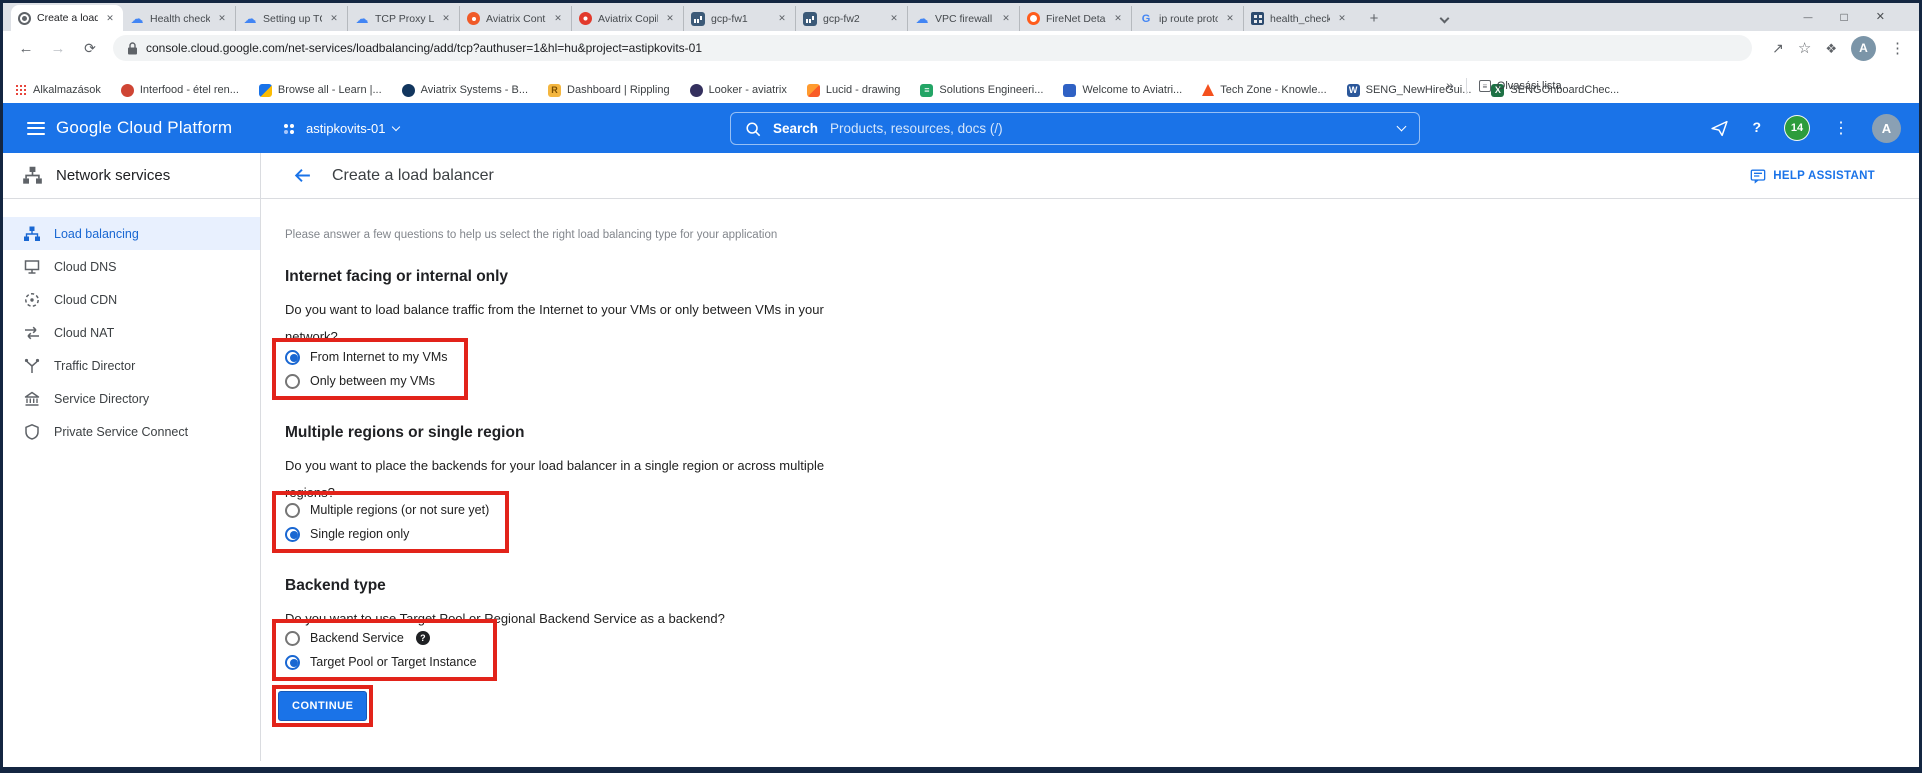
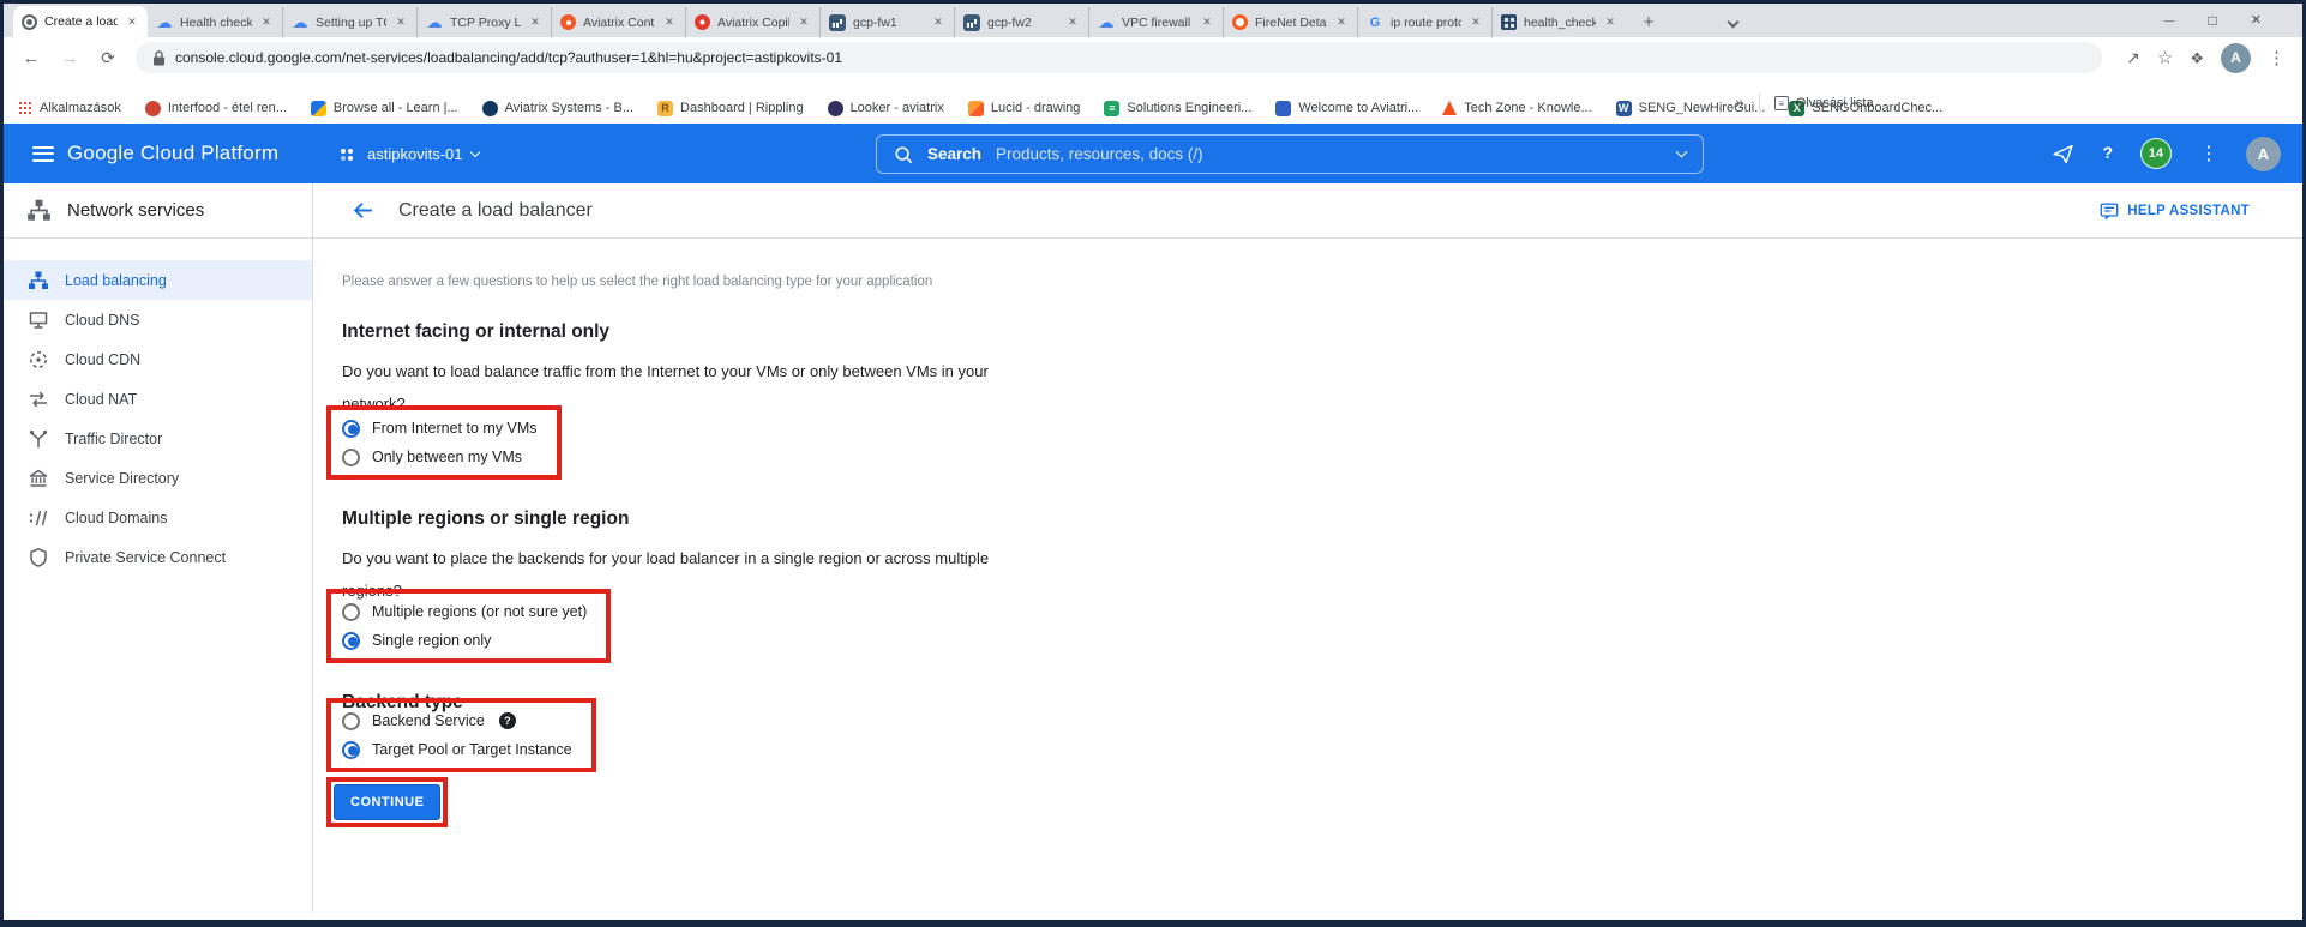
  Create a load
  Health check
  Setting up T
  TCP Proxy L
  Aviatrix Cont
  Aviatrix Copil
  gcp-fw1
  gcp-fw2
  VPC firewall
  FireNet Deta
  ip route proto
  health_check
  console.cloud.google.com/net-services/loadbalancing/add/tcp?authuser=1&hl=hu&project=astipkovits-01
  A
  Alkalmazások
  Interfood - étel ren...
  Browse all - Learn |...
  Aviatrix Systems - B...
  Dashboard | Rippling
  Looker - aviatrix
  Lucid - drawing
  Solutions Engineeri...
  Welcome to Aviatri...
  Tech Zone - Knowle...
  SENG_NewHireGui..
  SENGOnboardChec...
  Olvasási lista
  Google Cloud Platform
  astipkovits-01
  Search
  Products, resources, docs (/)
  14
  A
  Network services
  Create a load balancer
  HELP ASSISTANT
  Load balancing
  Cloud DNS
  Cloud CDN
  Cloud NAT
  Traffic Director
  Service Directory
+ Cloud Domains
  Private Service Connect
  Please answer a few questions to help us select the right load balancing type for your application
  Internet facing or internal only
  Do you want to load balance traffic from the Internet to your VMs or only between VMs in your network?
  From Internet to my VMs
  Only between my VMs
  Multiple regions or single region
  Do you want to place the backends for your load balancer in a single region or across multiple regions?
  Multiple regions (or not sure yet)
  Single region only
  Backend type
- Do you want to use Target Pool or Regional Backend Service as a backend?
  Backend Service
  Target Pool or Target Instance
  CONTINUE
